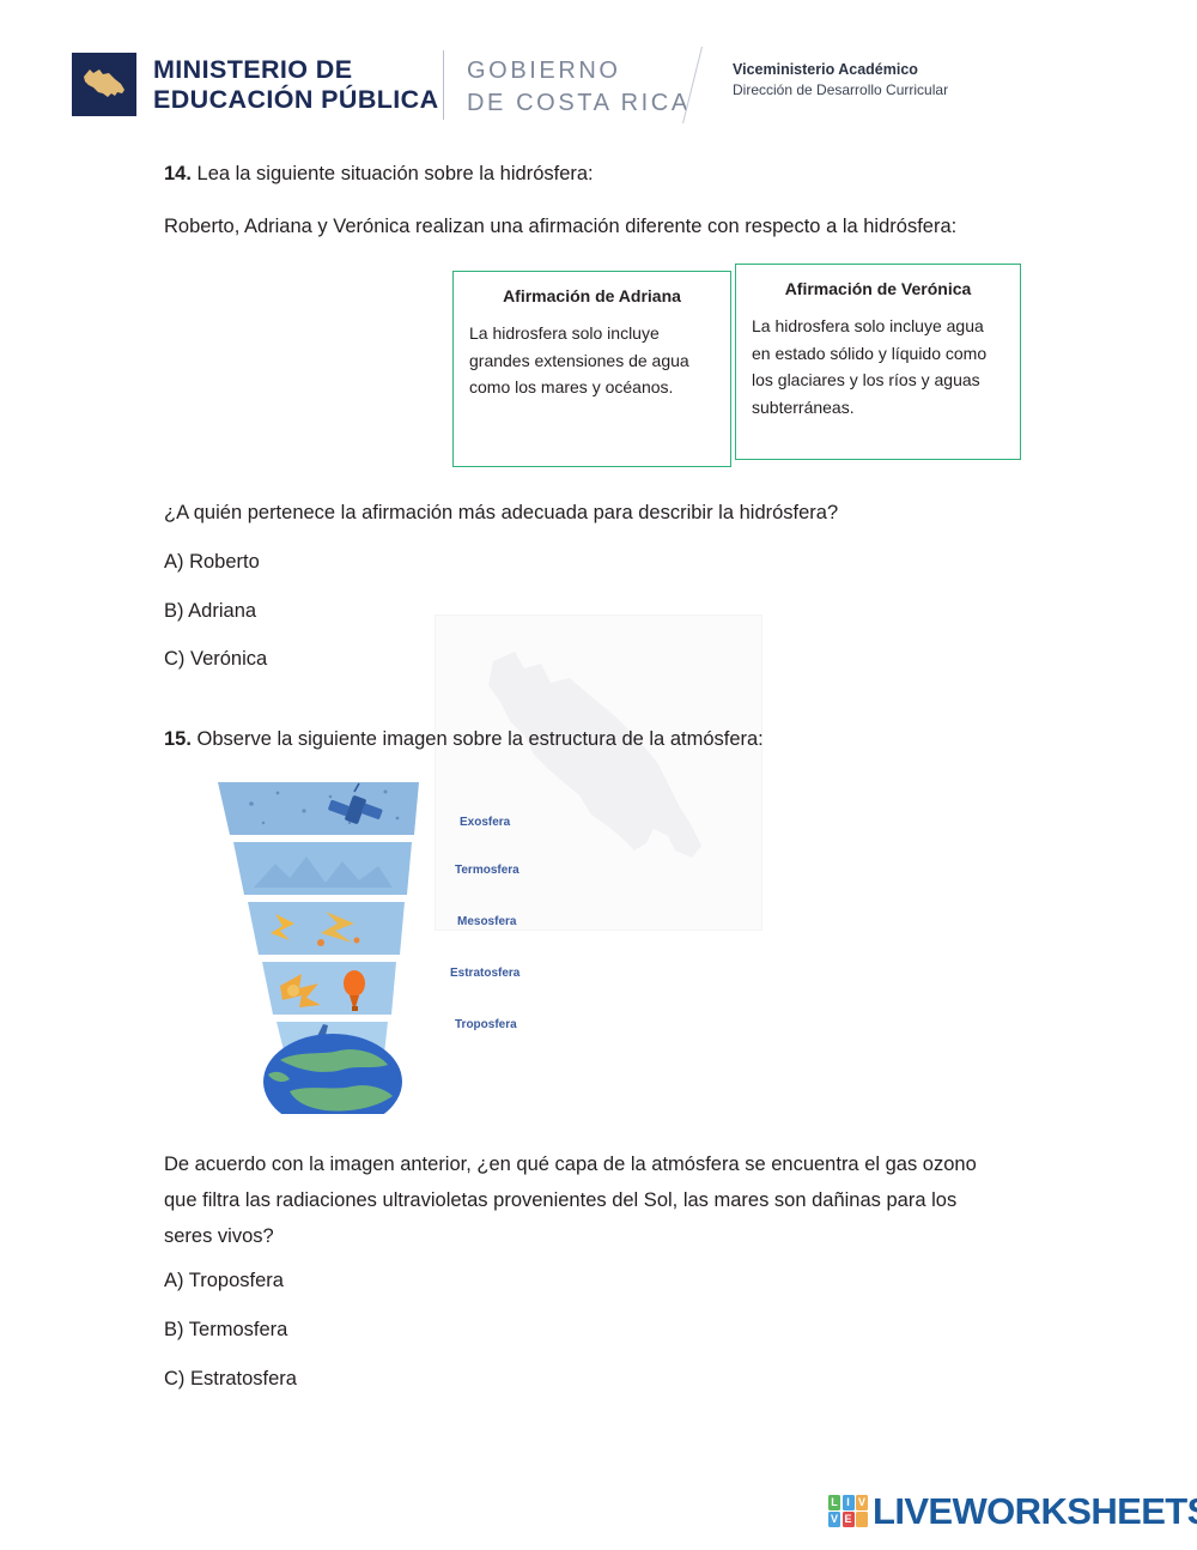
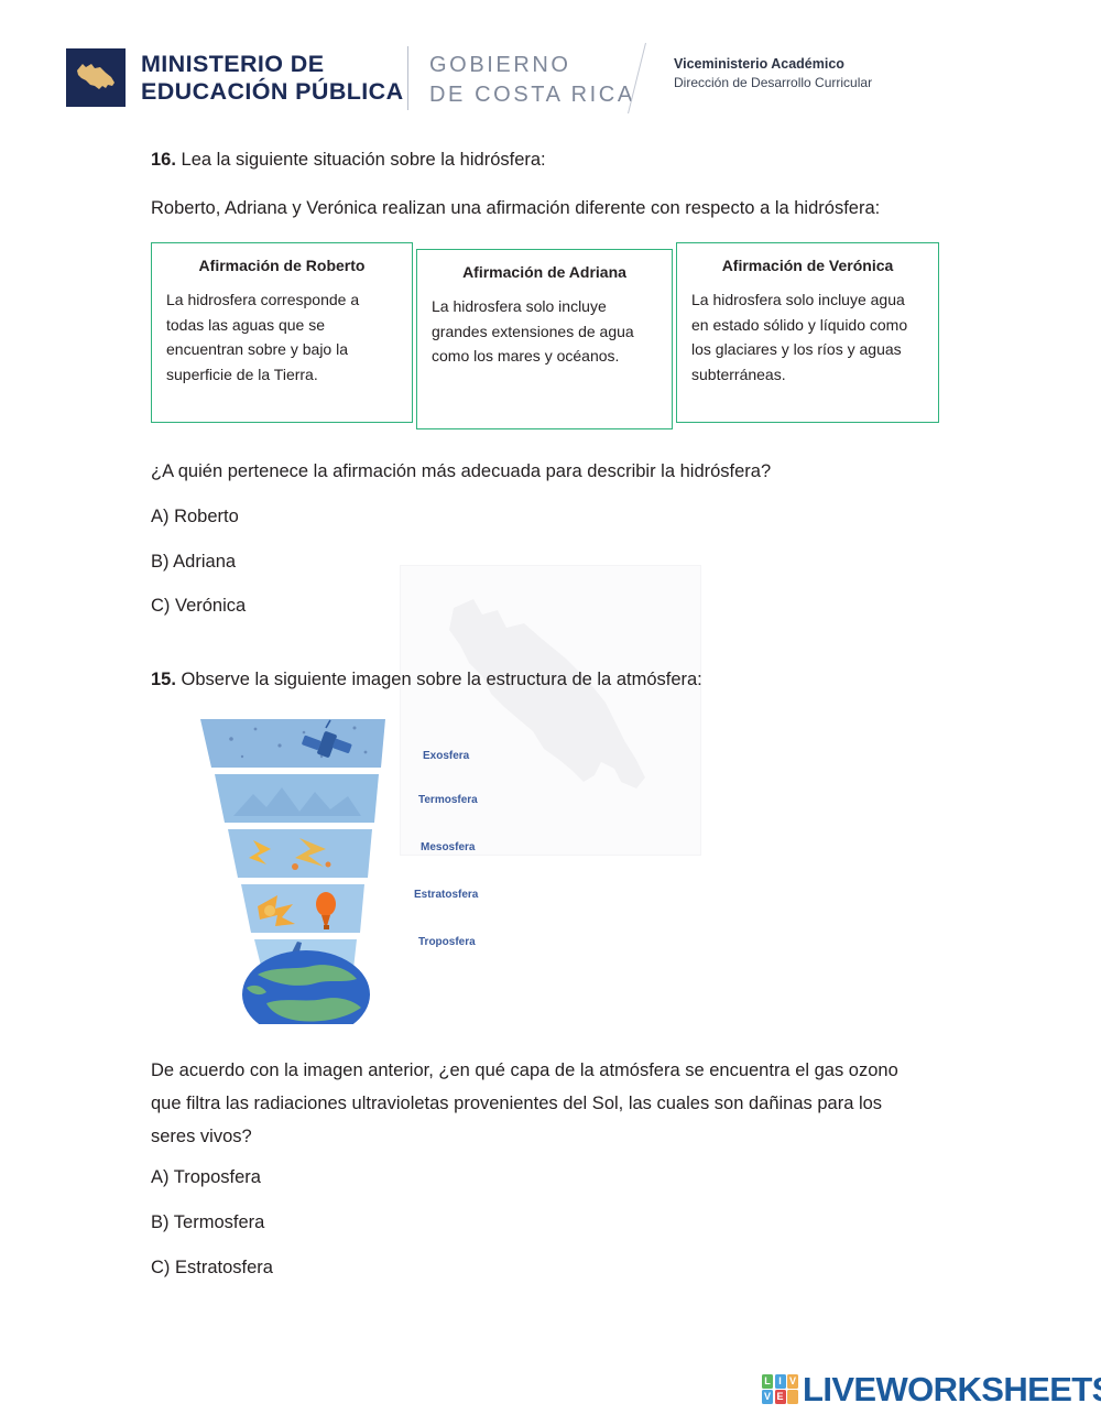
  MINISTERIO DE
  EDUCACIÓN PÚBLICA
  GOBIERNO
  DE COSTA RICA
  Viceministerio Académico
  Dirección de Desarrollo Curricular
- 14. Lea la siguiente situación sobre la hidrósfera:
+ 16. Lea la siguiente situación sobre la hidrósfera:
  Roberto, Adriana y Verónica realizan una afirmación diferente con respecto a la hidrósfera:
+ Afirmación de Roberto
+ La hidrosfera corresponde a todas las aguas que se encuentran sobre y bajo la superficie de la Tierra.
  Afirmación de Adriana
  La hidrosfera solo incluye grandes extensiones de agua como los mares y océanos.
  Afirmación de Verónica
  La hidrosfera solo incluye agua en estado sólido y líquido como los glaciares y los ríos y aguas subterráneas.
  ¿A quién pertenece la afirmación más adecuada para describir la hidrósfera?
  A) Roberto
  B) Adriana
  C) Verónica
  15. Observe la siguiente imagen sobre la estructura de la atmósfera:
  Exosfera
  Termosfera
  Mesosfera
  Estratosfera
  Troposfera
  De acuerdo con la imagen anterior, ¿en qué capa de la atmósfera se encuentra el gas ozono
- que filtra las radiaciones ultravioletas provenientes del Sol, las mares son dañinas para los
+ que filtra las radiaciones ultravioletas provenientes del Sol, las cuales son dañinas para los
  seres vivos?
  A) Troposfera
  B) Termosfera
  C) Estratosfera
  L
  I
  V
  V
  E
  LIVEWORKSHEET
